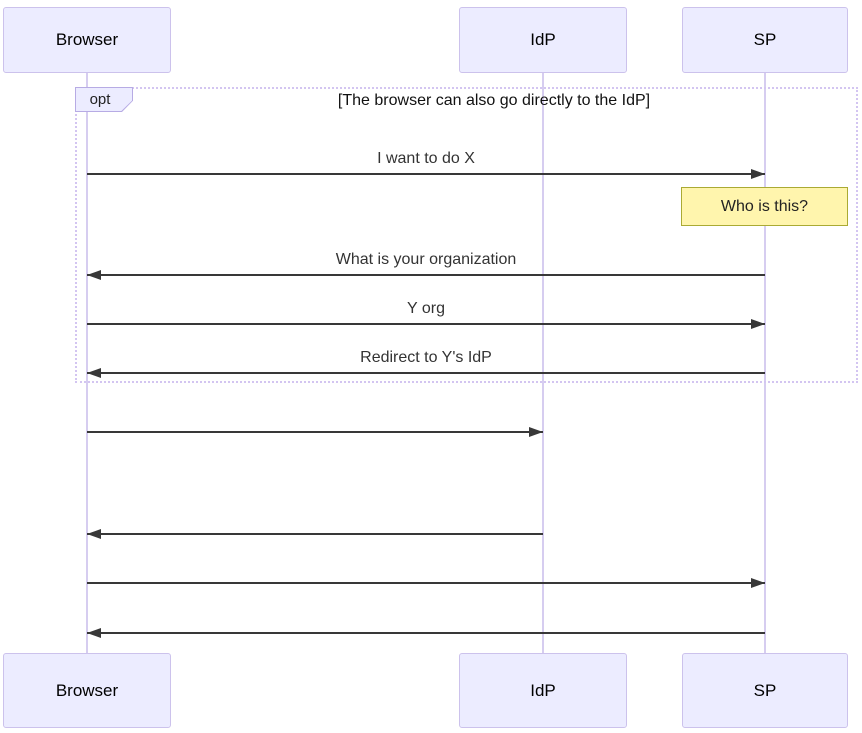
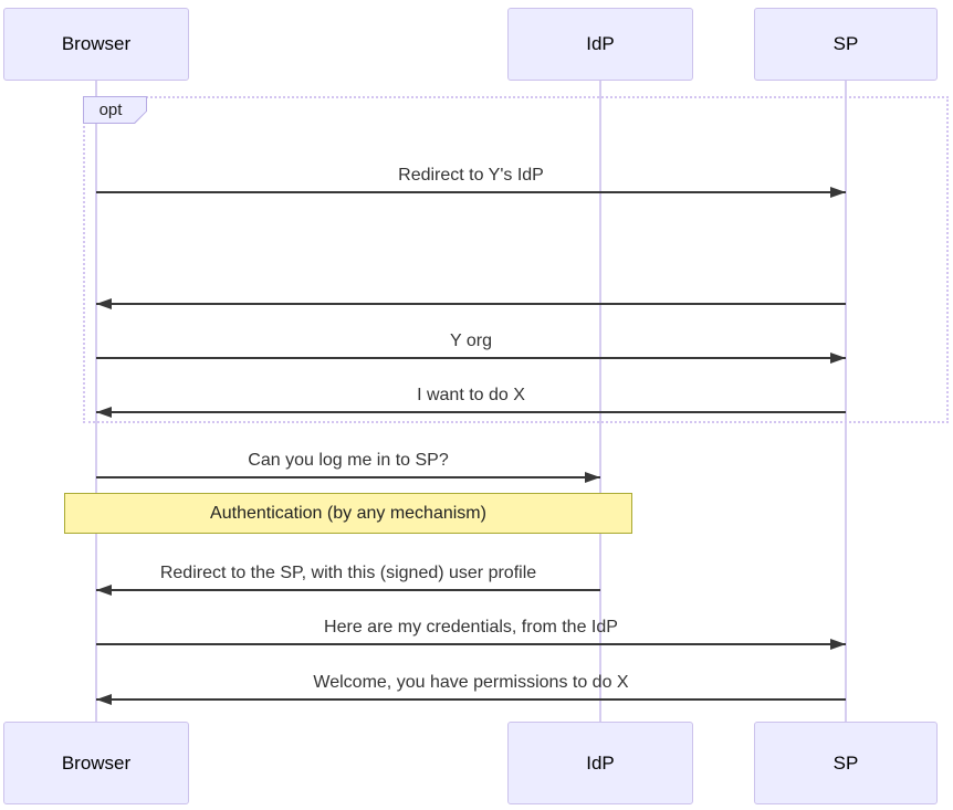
  opt
- [The browser can also go directly to the IdP]
- I want to do X
+ Redirect to Y's IdP
- Who is this?
- What is your organization
  Y org
- Redirect to Y's IdP
+ I want to do X
+ Can you log me in to SP?
+ Authentication (by any mechanism)
+ Redirect to the SP, with this (signed) user profile
+ Here are my credentials, from the IdP
+ Welcome, you have permissions to do X
  Browser
  IdP
  SP
  Browser
  IdP
  SP
